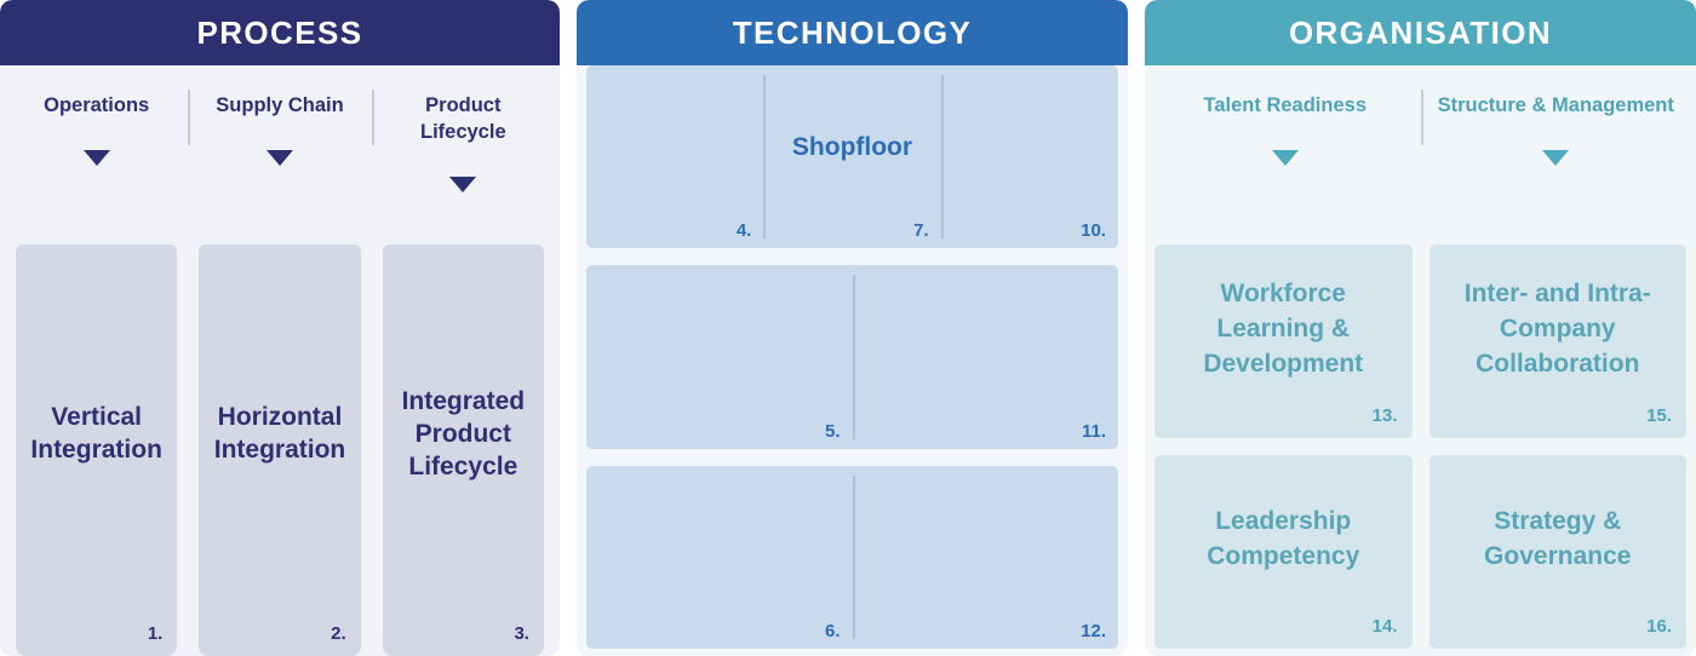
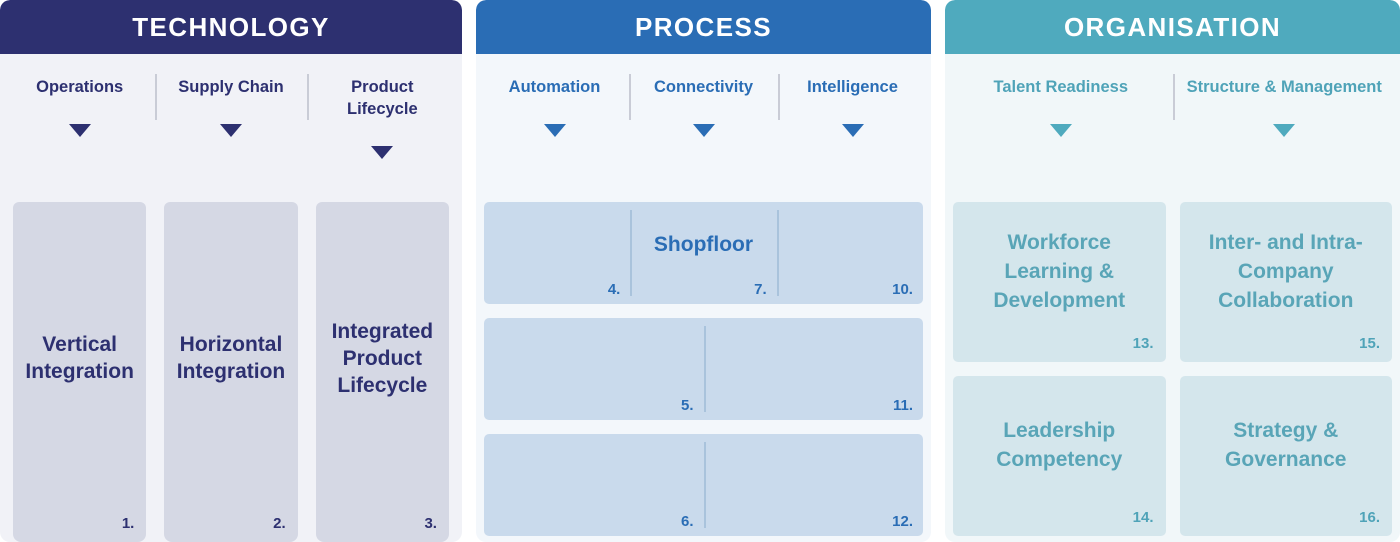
- PROCESS
+ TECHNOLOGY
  Operations
  Supply Chain
  Product Lifecycle
  Vertical Integration
  1.
  Horizontal Integration
  2.
  Integrated Product Lifecycle
  3.
- TECHNOLOGY
+ PROCESS
+ Automation
+ Connectivity
+ Intelligence
  4.
  Shopfloor
  7.
  10.
  5.
  11.
  6.
  12.
  ORGANISATION
  Talent Readiness
  Structure & Management
  Workforce Learning & Development
  13.
  Inter- and Intra-Company Collaboration
  15.
  Leadership Competency
  14.
  Strategy & Governance
  16.
